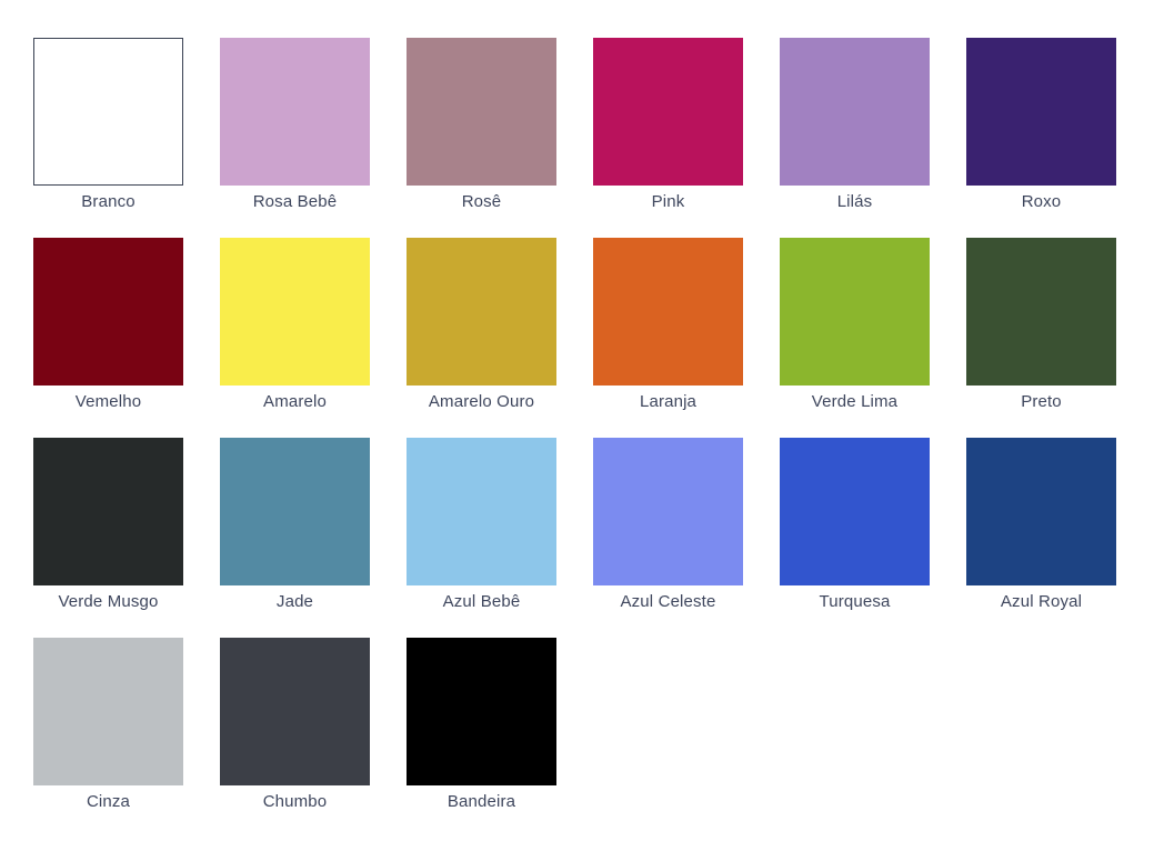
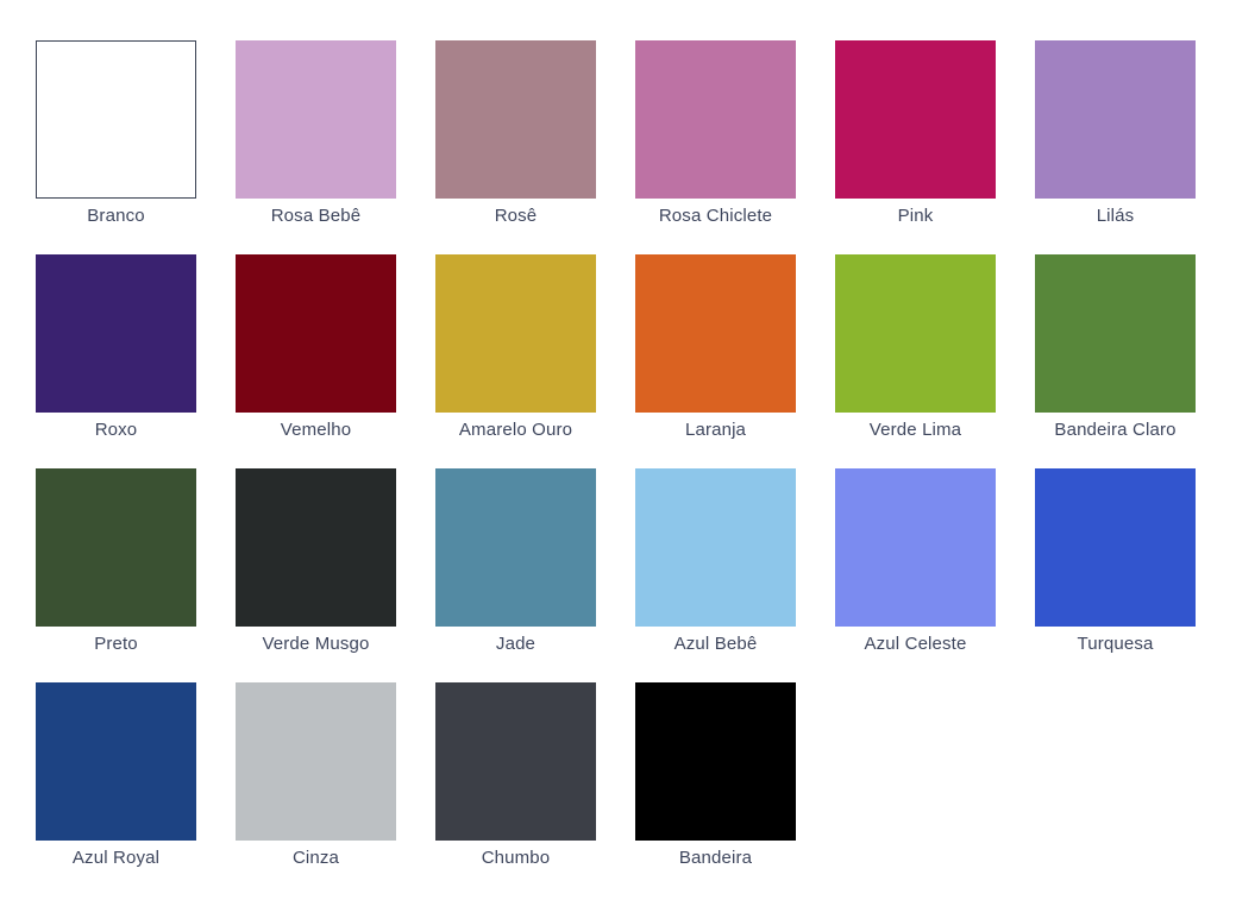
  Branco
  Rosa Bebê
  Rosê
+ Rosa Chiclete
  Pink
  Lilás
  Roxo
  Vemelho
- Amarelo
  Amarelo Ouro
  Laranja
  Verde Lima
+ Bandeira Claro
  Preto
  Verde Musgo
  Jade
  Azul Bebê
  Azul Celeste
  Turquesa
  Azul Royal
  Cinza
  Chumbo
  Bandeira
